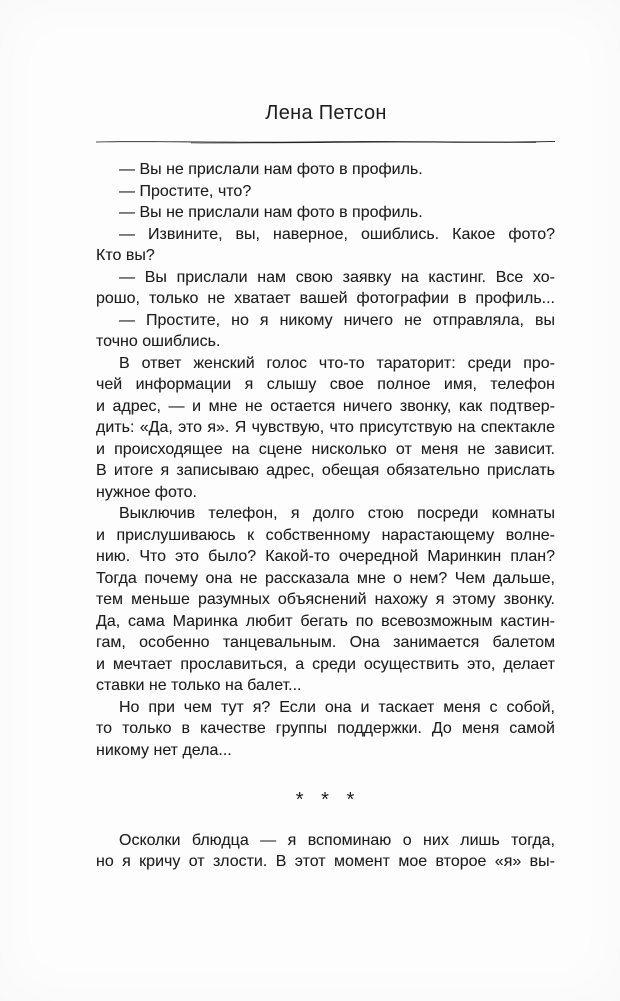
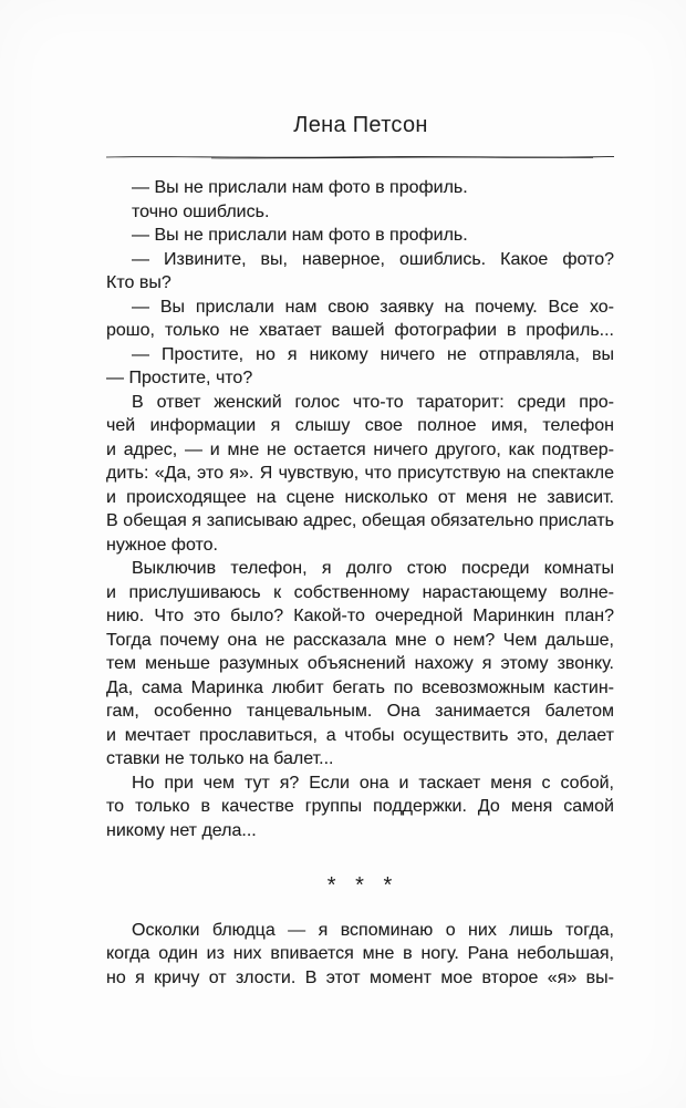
  Лена Петсон
  — Вы не прислали нам фото в профиль.
- — Простите, что?
+ точно ошиблись.
  — Вы не прислали нам фото в профиль.
  — Извините, вы, наверное, ошиблись. Какое фото?
  Кто вы?
- — Вы прислали нам свою заявку на кастинг. Все хо-
+ — Вы прислали нам свою заявку на почему. Все хо-
  рошо, только не хватает вашей фотографии в профиль...
  — Простите, но я никому ничего не отправляла, вы
- точно ошиблись.
+ — Простите, что?
  В ответ женский голос что-то тараторит: среди про-
  чей информации я слышу свое полное имя, телефон
- и адрес, — и мне не остается ничего звонку, как подтвер-
+ и адрес, — и мне не остается ничего другого, как подтвер-
  дить: «Да, это я». Я чувствую, что присутствую на спектакле
  и происходящее на сцене нисколько от меня не зависит.
- В итоге я записываю адрес, обещая обязательно прислать
+ В обещая я записываю адрес, обещая обязательно прислать
  нужное фото.
  Выключив телефон, я долго стою посреди комнаты
  и прислушиваюсь к собственному нарастающему волне-
  нию. Что это было? Какой-то очередной Маринкин план?
  Тогда почему она не рассказала мне о нем? Чем дальше,
  тем меньше разумных объяснений нахожу я этому звонку.
  Да, сама Маринка любит бегать по всевозможным кастин-
  гам, особенно танцевальным. Она занимается балетом
- и мечтает прославиться, а среди осуществить это, делает
+ и мечтает прославиться, а чтобы осуществить это, делает
  ставки не только на балет...
  Но при чем тут я? Если она и таскает меня с собой,
  то только в качестве группы поддержки. До меня самой
  никому нет дела...
  * * *
  Осколки блюдца — я вспоминаю о них лишь тогда,
+ когда один из них впивается мне в ногу. Рана небольшая,
  но я кричу от злости. В этот момент мое второе «я» вы-
